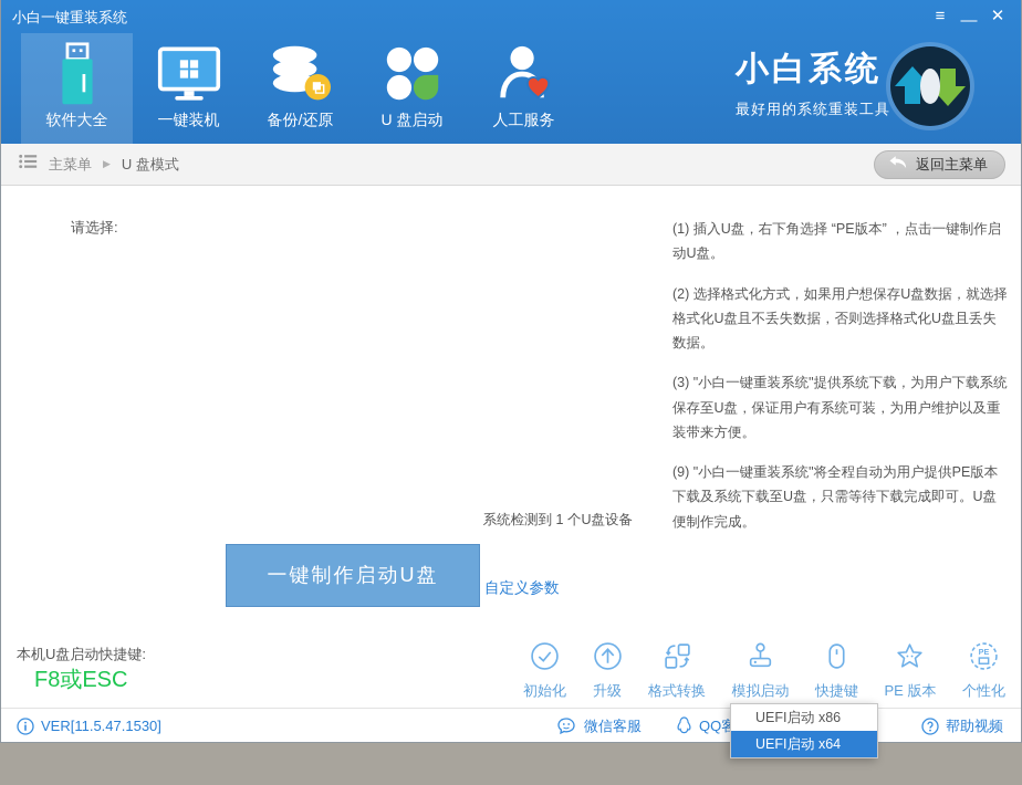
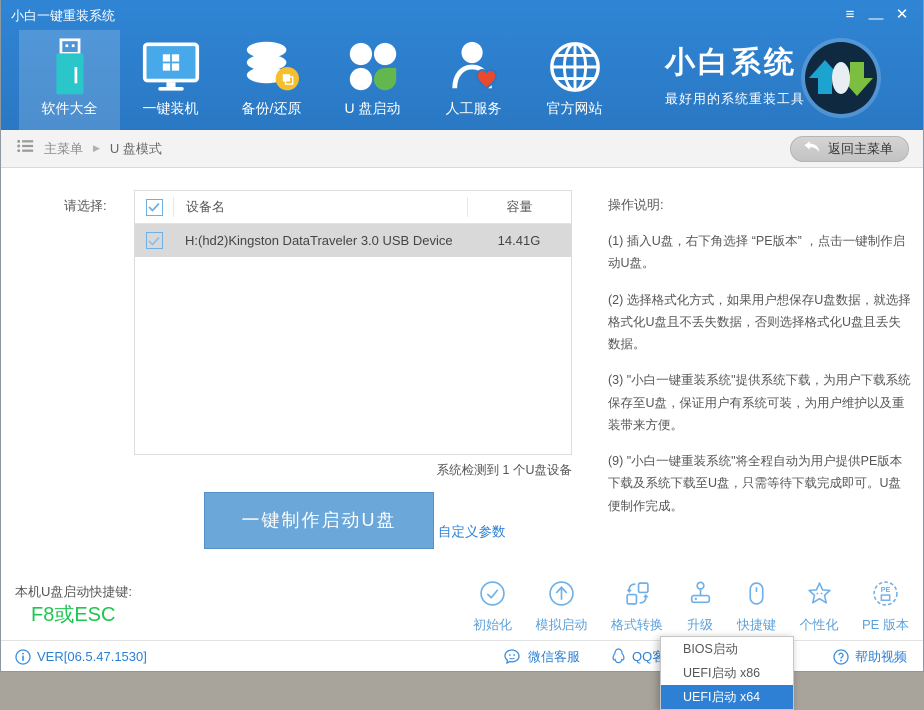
  小白一键重装系统
  ≡
  —
  ✕
  软件大全
  一键装机
  备份/还原
  U 盘启动
  人工服务
+ 官方网站
  小白系统
  最好用的系统重装工具
  主菜单
  ▶
  U 盘模式
  返回主菜单
  请选择:
+ 设备名
+ 容量
+ H:(hd2)Kingston DataTraveler 3.0 USB Device
+ 14.41G
  系统检测到 1 个U盘设备
  一键制作启动U盘
  自定义参数
+ 操作说明:
  (1) 插入U盘，右下角选择 “PE版本” ，点击一键制作启动U盘。
  (2) 选择格式化方式，如果用户想保存U盘数据，就选择格式化U盘且不丢失数据，否则选择格式化U盘且丢失数据。
  (3) "小白一键重装系统"提供系统下载，为用户下载系统保存至U盘，保证用户有系统可装，为用户维护以及重装带来方便。
  (9) "小白一键重装系统"将全程自动为用户提供PE版本下载及系统下载至U盘，只需等待下载完成即可。U盘便制作完成。
  本机U盘启动快捷键:
  F8或ESC
  初始化
- 升级
+ 模拟启动
  格式转换
- 模拟启动
+ 升级
  快捷键
- PE 版本
+ 个性化
  PE
- 个性化
+ PE 版本
- VER[11.5.47.1530]
+ VER[06.5.47.1530]
  微信客服
  QQ客
  帮助视频
+ BIOS启动
  UEFI启动 x86
  UEFI启动 x64
